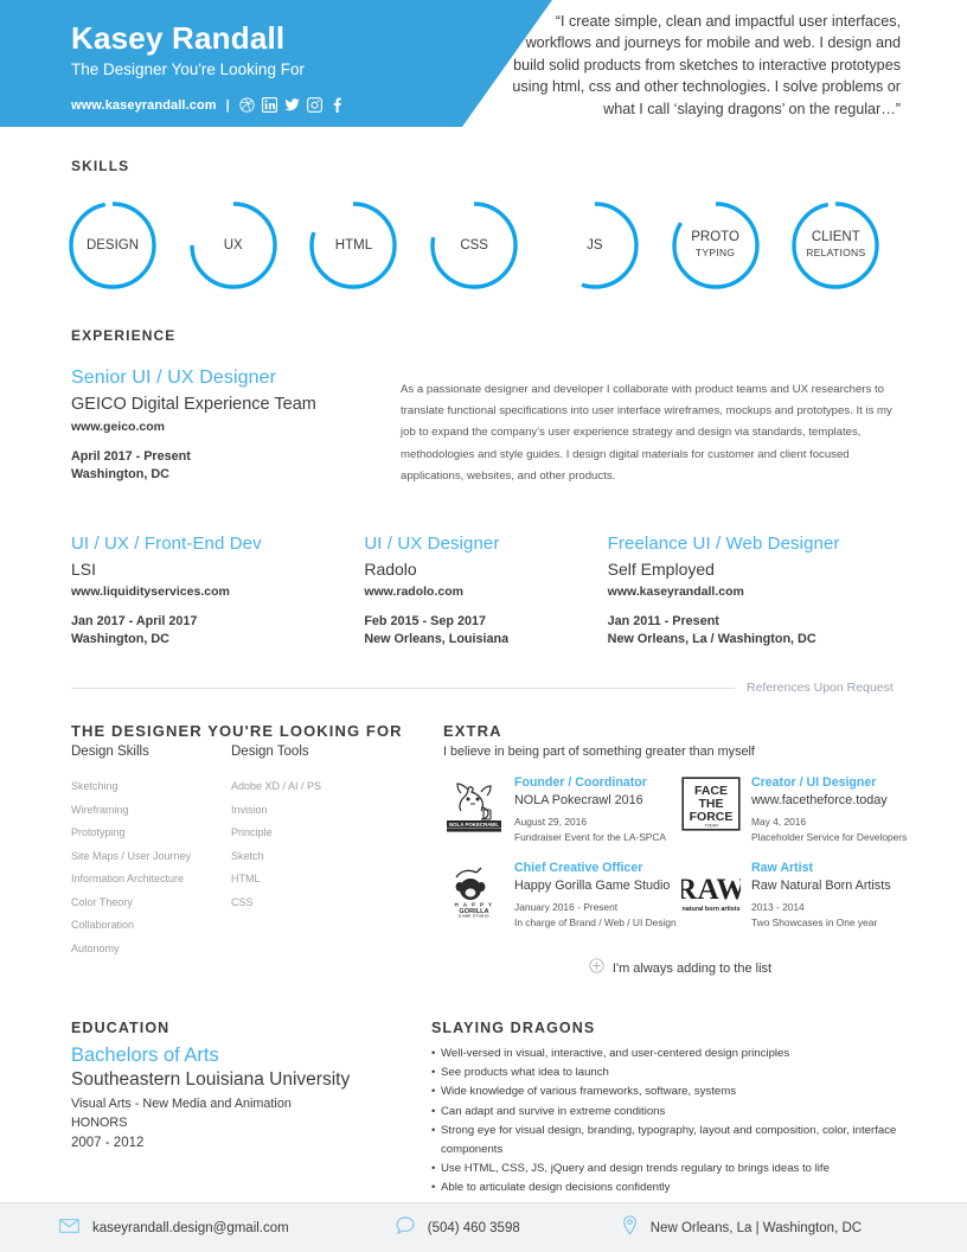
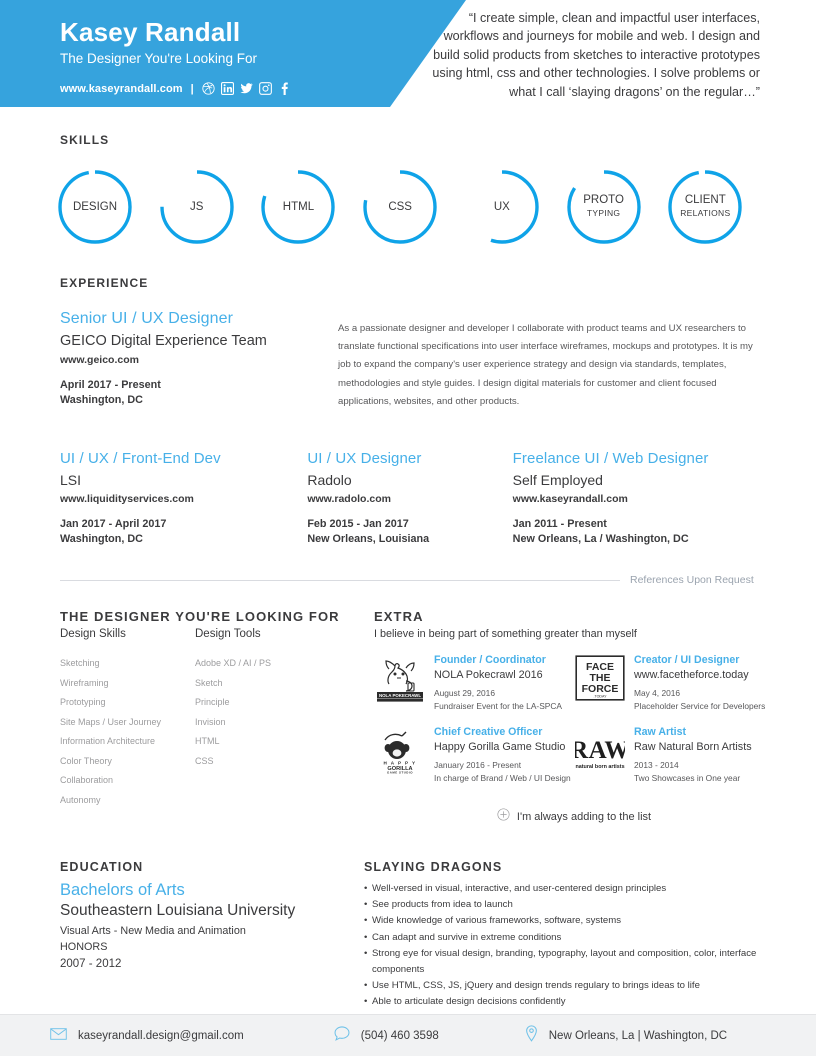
  Kasey Randall
  The Designer You're Looking For
  www.kaseyrandall.com
  |
  “I create simple, clean and impactful user interfaces, workflows and journeys for mobile and web. I design and build solid products from sketches to interactive prototypes using html, css and other technologies. I solve problems or what I call ‘slaying dragons’ on the regular…”
  SKILLS
  DESIGN
- UX
+ JS
  HTML
  CSS
- JS
+ UX
  PROTO
  TYPING
  CLIENT
  RELATIONS
  EXPERIENCE
  Senior UI / UX Designer
  GEICO Digital Experience Team
  www.geico.com
  April 2017 - Present
  Washington, DC
  As a passionate designer and developer I collaborate with product teams and UX researchers to translate functional specifications into user interface wireframes, mockups and prototypes. It is my job to expand the company's user experience strategy and design via standards, templates, methodologies and style guides. I design digital materials for customer and client focused applications, websites, and other products.
  UI / UX / Front-End Dev
  LSI
  www.liquidityservices.com
  Jan 2017 - April 2017
  Washington, DC
  UI / UX Designer
  Radolo
  www.radolo.com
- Feb 2015 - Sep 2017
+ Feb 2015 - Jan 2017
  New Orleans, Louisiana
  Freelance UI / Web Designer
  Self Employed
  www.kaseyrandall.com
  Jan 2011 - Present
  New Orleans, La / Washington, DC
  References Upon Request
  THE DESIGNER YOU'RE LOOKING FOR
  Design Skills
  Sketching
  Wireframing
  Prototyping
  Site Maps / User Journey
  Information Architecture
  Color Theory
  Collaboration
  Autonomy
  Design Tools
  Adobe XD / AI / PS
- Invision
+ Sketch
  Principle
- Sketch
+ Invision
  HTML
  CSS
  EXTRA
  I believe in being part of something greater than myself
  Founder / Coordinator
  NOLA Pokecrawl 2016
  August 29, 2016
  Fundraiser Event for the LA-SPCA
  FACE
  THE
  FORCE
  Creator / UI Designer
  www.facetheforce.today
  May 4, 2016
  Placeholder Service for Developers
  Chief Creative Officer
  Happy Gorilla Game Studio
  January 2016 - Present
  In charge of Brand / Web / UI Design
  RAW
  Raw Artist
  Raw Natural Born Artists
  2013 - 2014
  Two Showcases in One year
  I'm always adding to the list
  EDUCATION
  Bachelors of Arts
  Southeastern Louisiana University
  Visual Arts - New Media and Animation
  HONORS
  2007 - 2012
  SLAYING DRAGONS
  •
  Well-versed in visual, interactive, and user-centered design principles
  •
- See products what idea to launch
+ See products from idea to launch
  •
  Wide knowledge of various frameworks, software, systems
  •
  Can adapt and survive in extreme conditions
  •
  Strong eye for visual design, branding, typography, layout and composition, color, interface components
  •
  Use HTML, CSS, JS, jQuery and design trends regulary to brings ideas to life
  •
  Able to articulate design decisions confidently
  kaseyrandall.design@gmail.com
  (504) 460 3598
  New Orleans, La | Washington, DC
